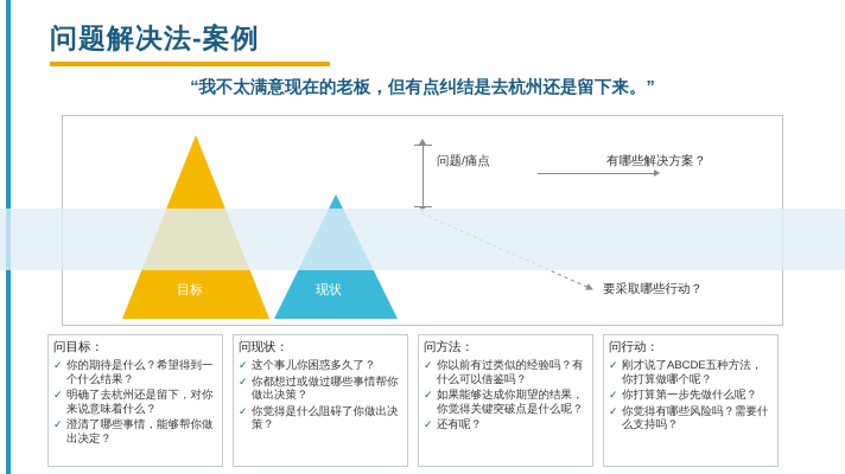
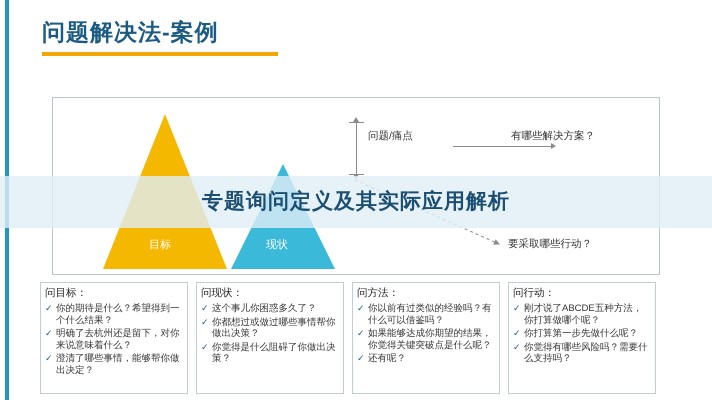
  问题解决法-案例
- “我不太满意现在的老板，但有点纠结是去杭州还是留下来。”
  目标
  现状
  问题/痛点
  有哪些解决方案？
  要采取哪些行动？
  问目标：
  ✓
  你的期待是什么？希望得到一个什么结果？
  ✓
  明确了去杭州还是留下，对你来说意味着什么？
  ✓
  澄清了哪些事情，能够帮你做出决定？
  问现状：
  ✓
  这个事儿你困惑多久了？
  ✓
  你都想过或做过哪些事情帮你做出决策？
  ✓
  你觉得是什么阻碍了你做出决策？
  问方法：
  ✓
  你以前有过类似的经验吗？有什么可以借鉴吗？
  ✓
  如果能够达成你期望的结果，你觉得关键突破点是什么呢？
  ✓
  还有呢？
  问行动：
  ✓
  刚才说了ABCDE五种方法，你打算做哪个呢？
  ✓
  你打算第一步先做什么呢？
  ✓
  你觉得有哪些风险吗？需要什么支持吗？
+ 专题询问定义及其实际应用解析
